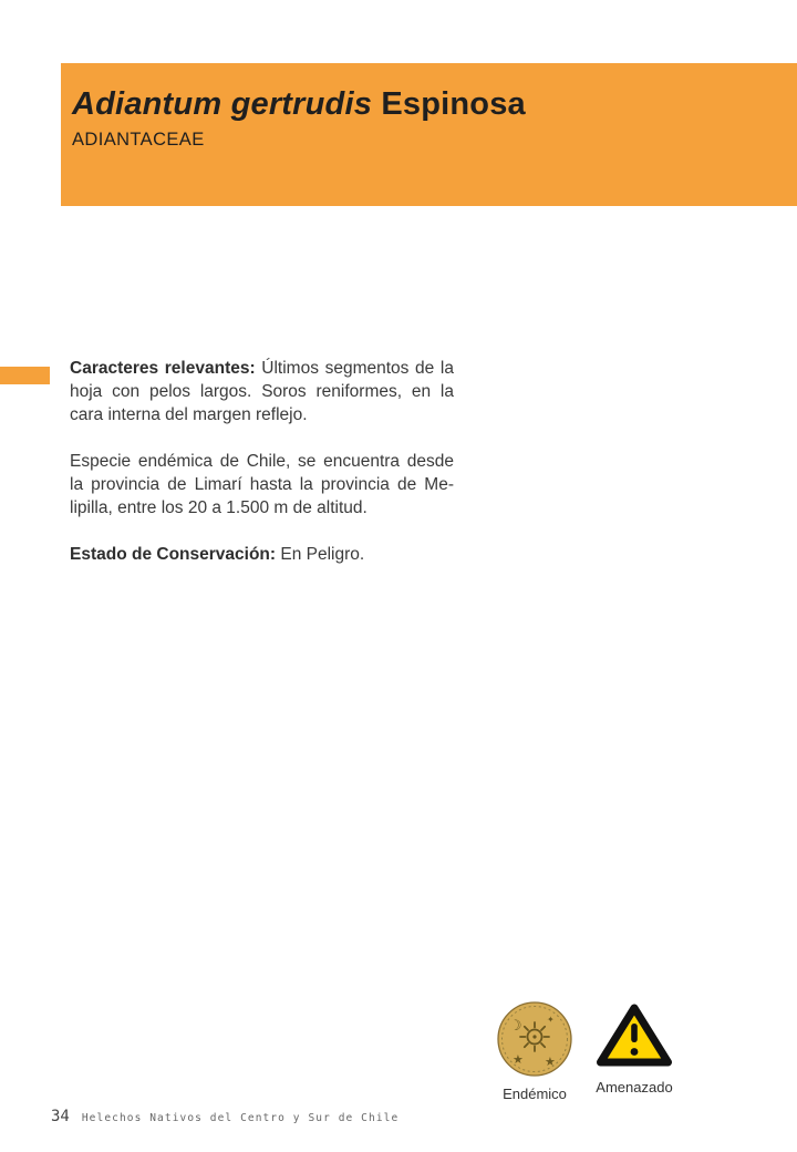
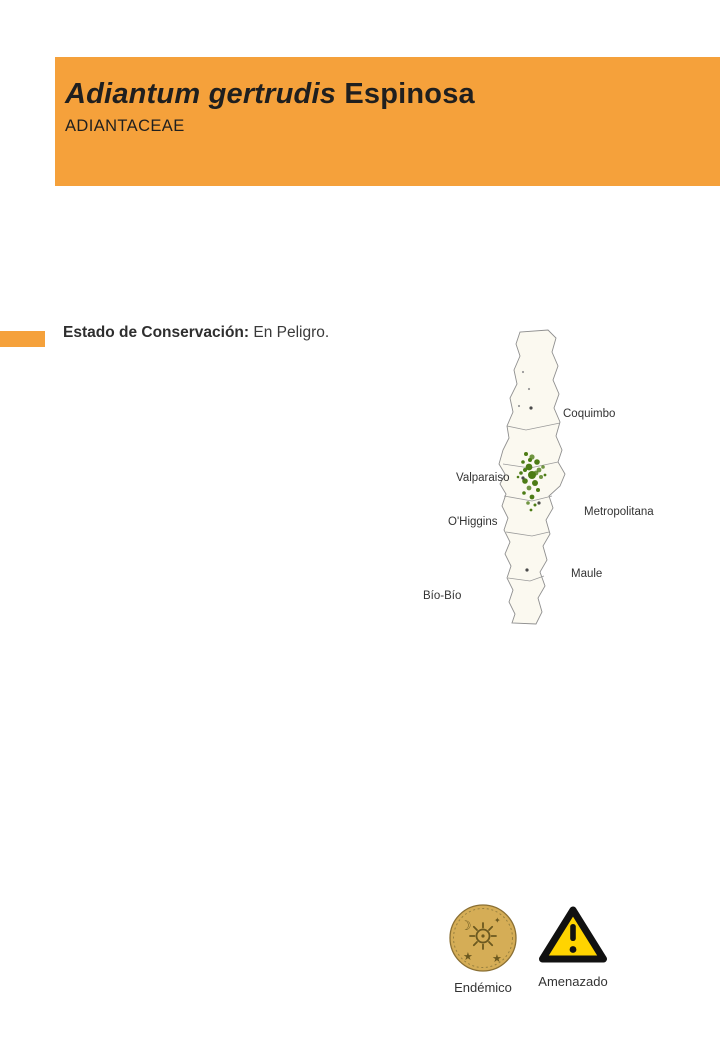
  Adiantum gertrudis Espinosa
  ADIANTACEAE
- Caracteres relevantes: Últimos segmentos de la hoja con pelos largos. Soros reniformes, en la cara interna del margen reflejo.
- Especie endémica de Chile, se encuentra desde la provincia de Limarí hasta la provincia de Me­lipilla, entre los 20 a 1.500 m de altitud.
  Estado de Conservación: En Peligro.
+ Coquimbo
+ Valparaiso
+ Metropolitana
+ O'Higgins
+ Maule
+ Bío-Bío
  ☽
  ★
  ★
  ✦
  Endémico
  Amenazado
- 34
- Helechos Nativos del Centro y Sur de Chile
